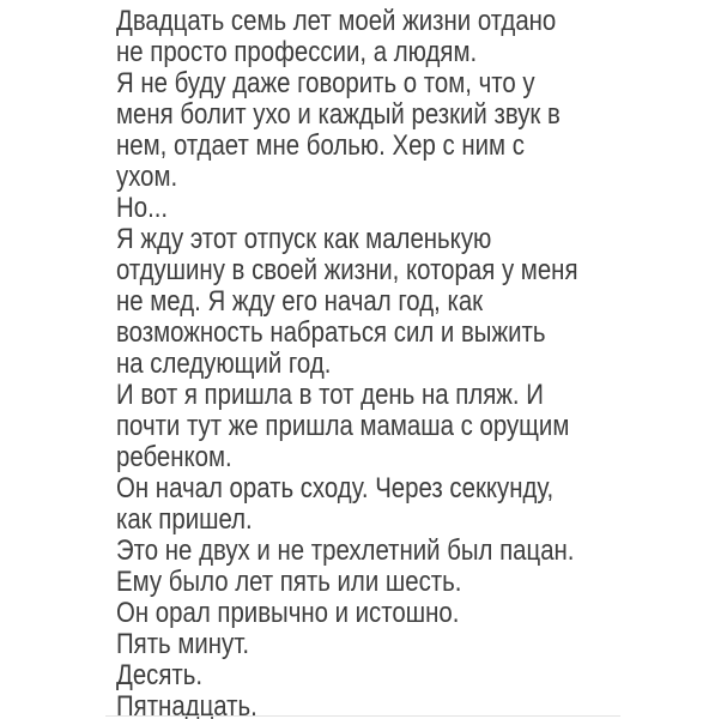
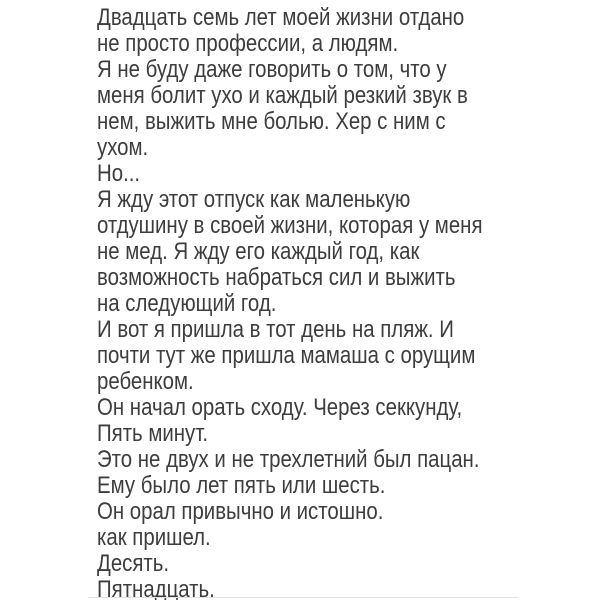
  Двадцать семь лет моей жизни отдано
  не просто профессии, а людям.
  Я не буду даже говорить о том, что у
  меня болит ухо и каждый резкий звук в
- нем, отдает мне болью. Хер с ним с
+ нем, выжить мне болью. Хер с ним с
  ухом.
  Но...
  Я жду этот отпуск как маленькую
  отдушину в своей жизни, которая у меня
- не мед. Я жду его начал год, как
+ не мед. Я жду его каждый год, как
  возможность набраться сил и выжить
  на следующий год.
  И вот я пришла в тот день на пляж. И
  почти тут же пришла мамаша с орущим
  ребенком.
  Он начал орать сходу. Через секкунду,
- как пришел.
+ Пять минут.
  Это не двух и не трехлетний был пацан.
  Ему было лет пять или шесть.
  Он орал привычно и истошно.
- Пять минут.
+ как пришел.
  Десять.
  Пятнадцать.
